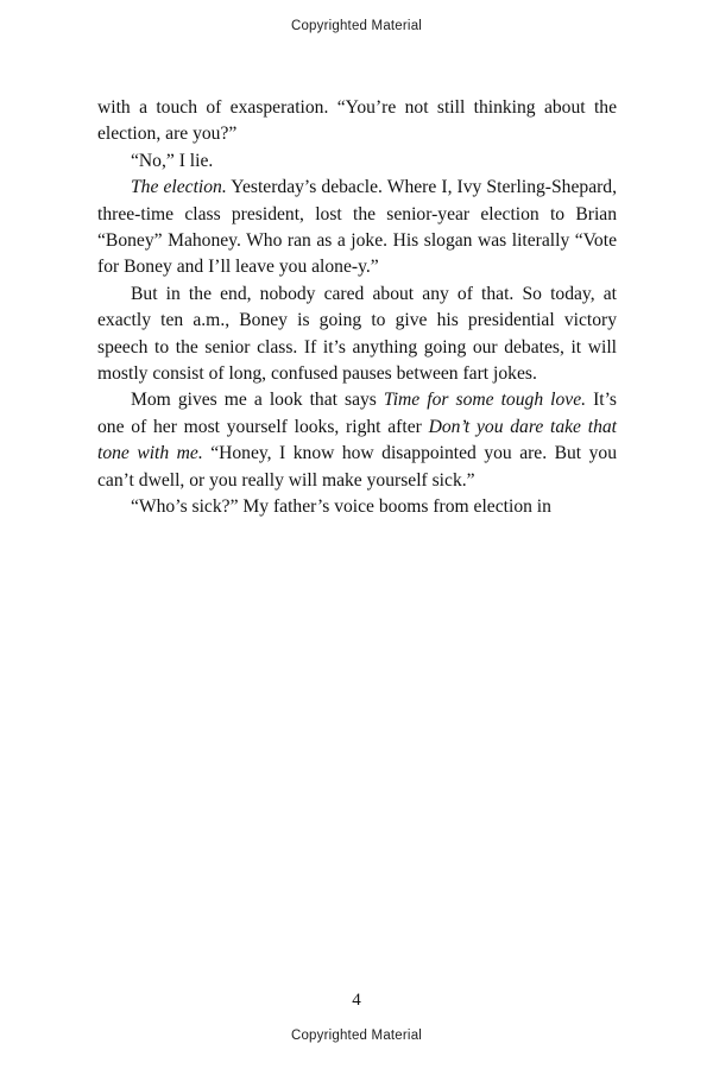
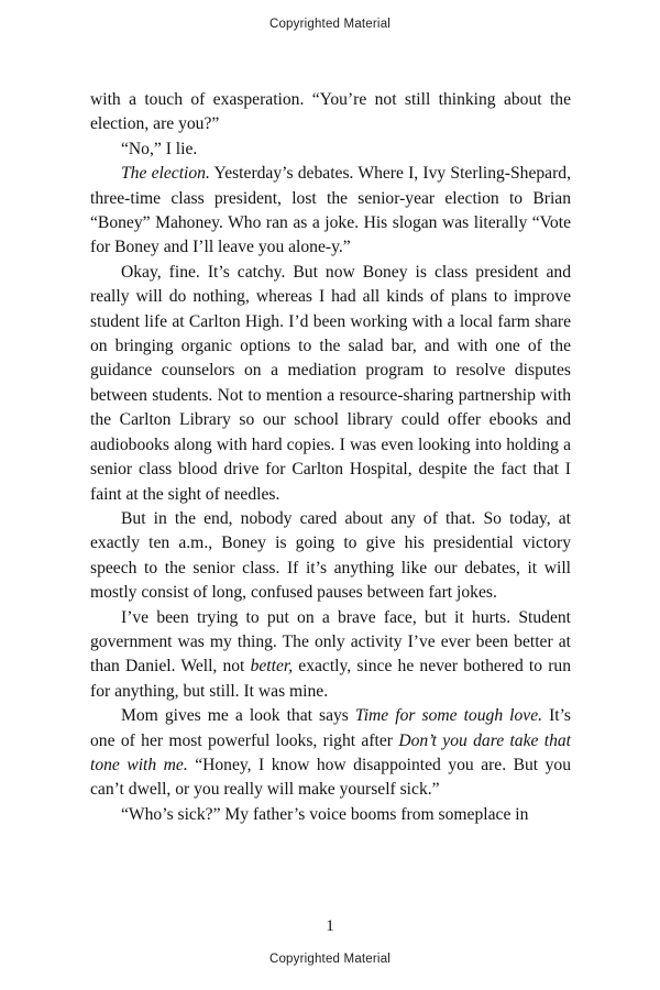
  Copyrighted Material
  with a touch of exasperation. “You’re not still thinking about the election, are you?”
  “No,” I lie.
- The election. Yesterday’s debacle. Where I, Ivy Sterling-Shepard, three-time class president, lost the senior-year election to Brian “Boney” Mahoney. Who ran as a joke. His slogan was literally “Vote for Boney and I’ll leave you alone-y.”
+ The election. Yesterday’s debates. Where I, Ivy Sterling-Shepard, three-time class president, lost the senior-year election to Brian “Boney” Mahoney. Who ran as a joke. His slogan was literally “Vote for Boney and I’ll leave you alone-y.”
+ Okay, fine. It’s catchy. But now Boney is class president and really will do nothing, whereas I had all kinds of plans to improve student life at Carlton High. I’d been working with a local farm share on bringing organic options to the salad bar, and with one of the guidance counselors on a mediation program to resolve disputes between students. Not to mention a resource-sharing partnership with the Carlton Library so our school library could offer ebooks and audiobooks along with hard copies. I was even looking into holding a senior class blood drive for Carlton Hospital, despite the fact that I faint at the sight of needles.
- But in the end, nobody cared about any of that. So today, at exactly ten a.m., Boney is going to give his presidential victory speech to the senior class. If it’s anything going our debates, it will mostly consist of long, confused pauses between fart jokes.
+ But in the end, nobody cared about any of that. So today, at exactly ten a.m., Boney is going to give his presidential victory speech to the senior class. If it’s anything like our debates, it will mostly consist of long, confused pauses between fart jokes.
+ I’ve been trying to put on a brave face, but it hurts. Student government was my thing. The only activity I’ve ever been better at than Daniel. Well, not better, exactly, since he never bothered to run for anything, but still. It was mine.
- Mom gives me a look that says Time for some tough love. It’s one of her most yourself looks, right after Don’t you dare take that tone with me. “Honey, I know how disappointed you are. But you can’t dwell, or you really will make yourself sick.”
+ Mom gives me a look that says Time for some tough love. It’s one of her most powerful looks, right after Don’t you dare take that tone with me. “Honey, I know how disappointed you are. But you can’t dwell, or you really will make yourself sick.”
- “Who’s sick?” My father’s voice booms from election in
+ “Who’s sick?” My father’s voice booms from someplace in
- 4
+ 1
  Copyrighted Material
